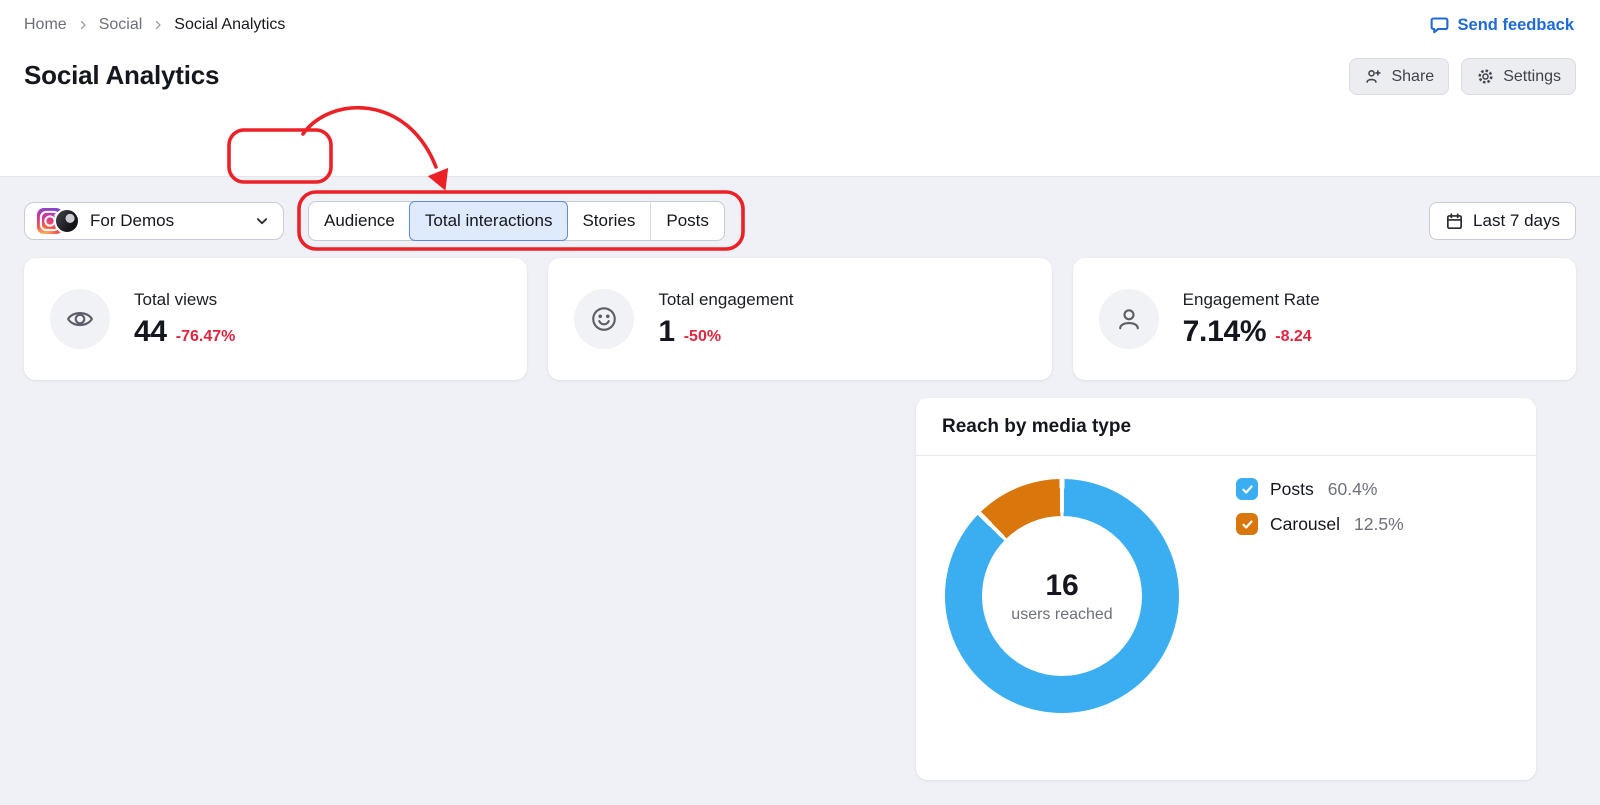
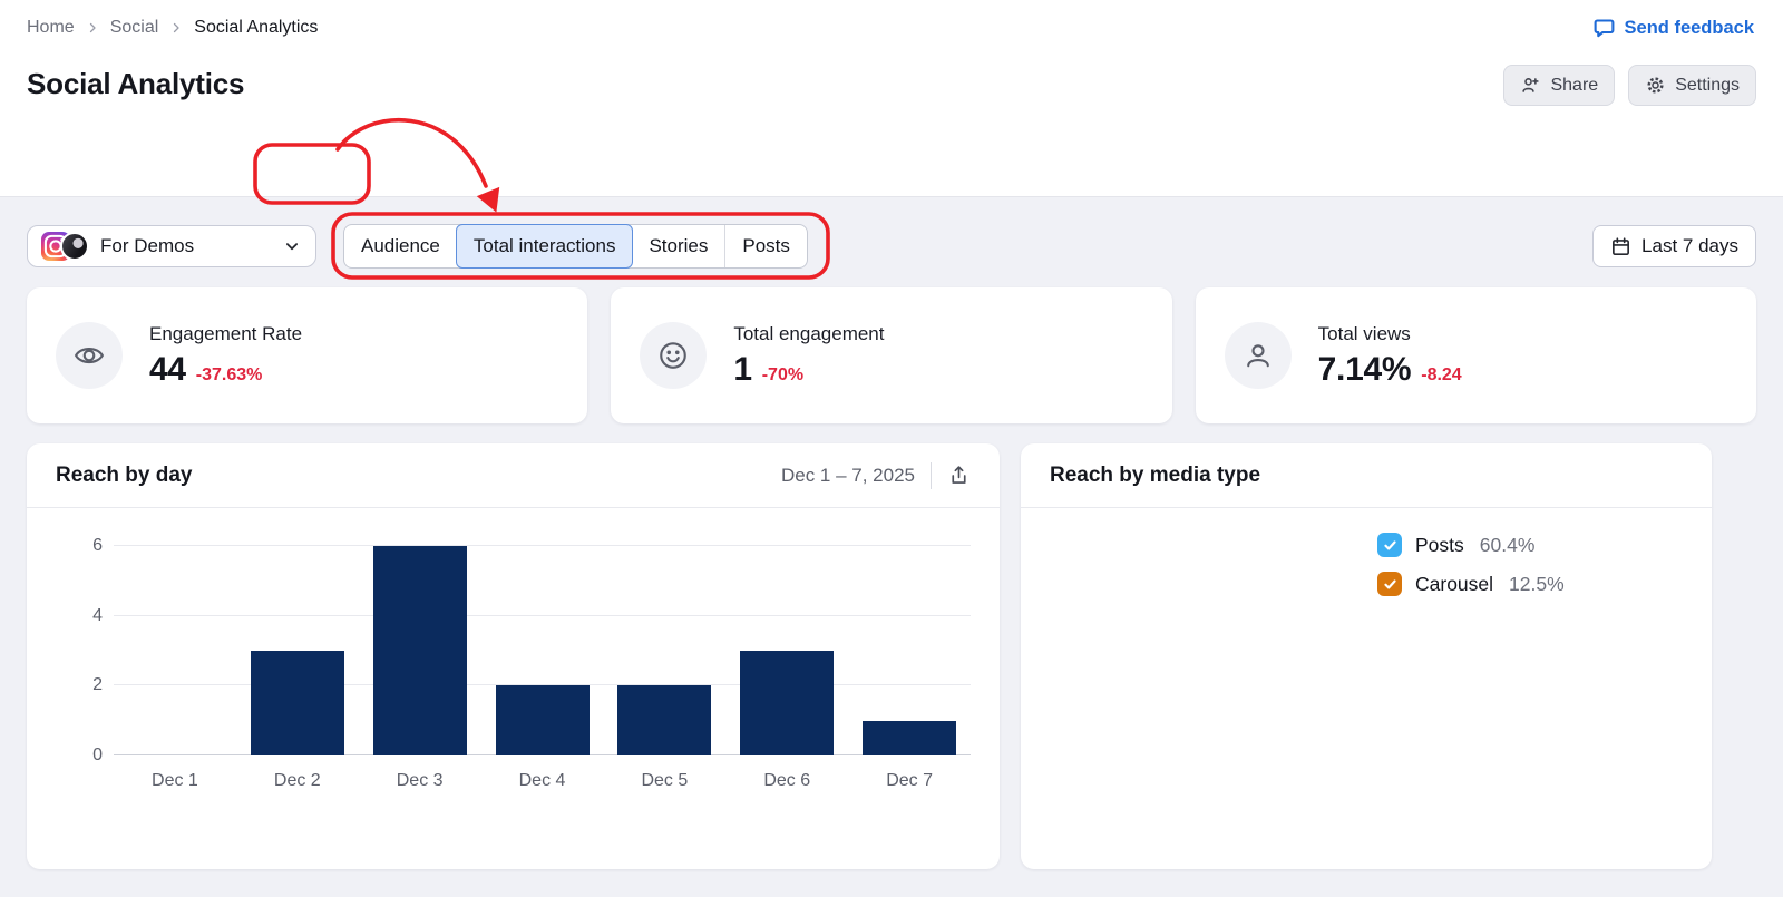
  Home
  Social
  Social Analytics
  Send feedback
  Social Analytics
  Share
  Settings
  For Demos
  Audience
  Total interactions
  Stories
  Posts
  Last 7 days
- Total views
+ Engagement Rate
  44
- -76.47%
+ -37.63%
  Total engagement
  1
- -50%
+ -70%
- Engagement Rate
+ Total views
  7.14%
  -8.24
+ Reach by day
+ Dec 1 – 7, 2025
+ 0
+ 2
+ 4
+ 6
+ Dec 1
+ Dec 2
+ Dec 3
+ Dec 4
+ Dec 5
+ Dec 6
+ Dec 7
  Reach by media type
- 16
- users reached
  Posts
  60.4%
  Carousel
  12.5%
